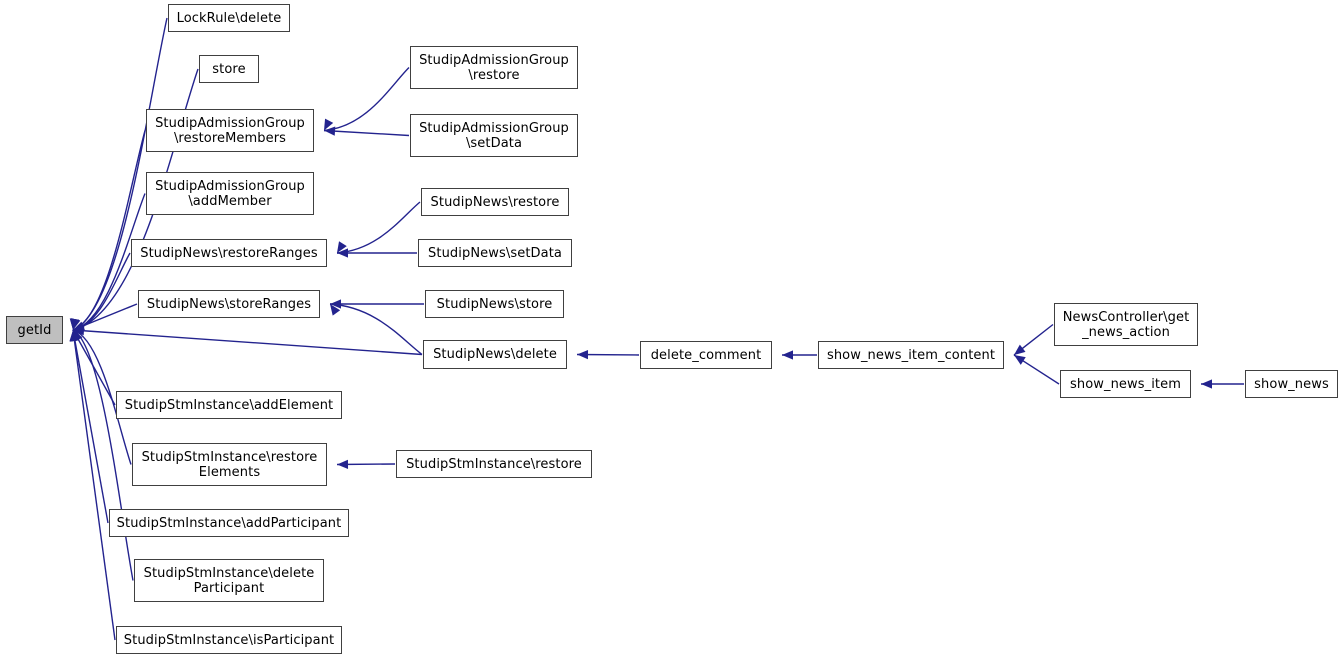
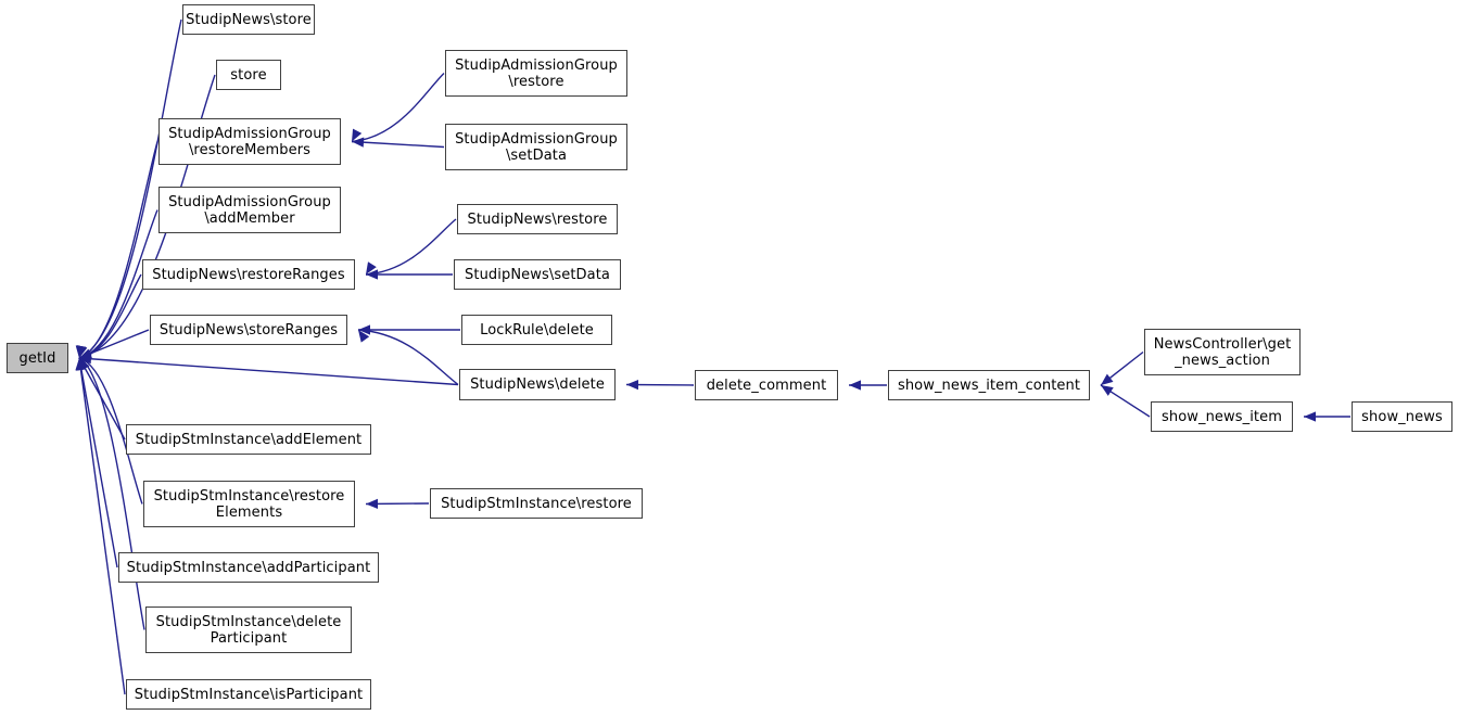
  getId
- LockRule\delete
+ StudipNews\store
  store
  StudipAdmissionGroup
  \restoreMembers
  StudipAdmissionGroup
  \addMember
  StudipNews\restoreRanges
  StudipNews\storeRanges
  StudipStmInstance\addElement
  StudipStmInstance\restore
  Elements
  StudipStmInstance\addParticipant
  StudipStmInstance\delete
  Participant
  StudipStmInstance\isParticipant
  StudipAdmissionGroup
  \restore
  StudipAdmissionGroup
  \setData
  StudipNews\restore
  StudipNews\setData
- StudipNews\store
+ LockRule\delete
  StudipNews\delete
  StudipStmInstance\restore
  delete_comment
  show_news_item_content
  NewsController\get
  _news_action
  show_news_item
  show_news
